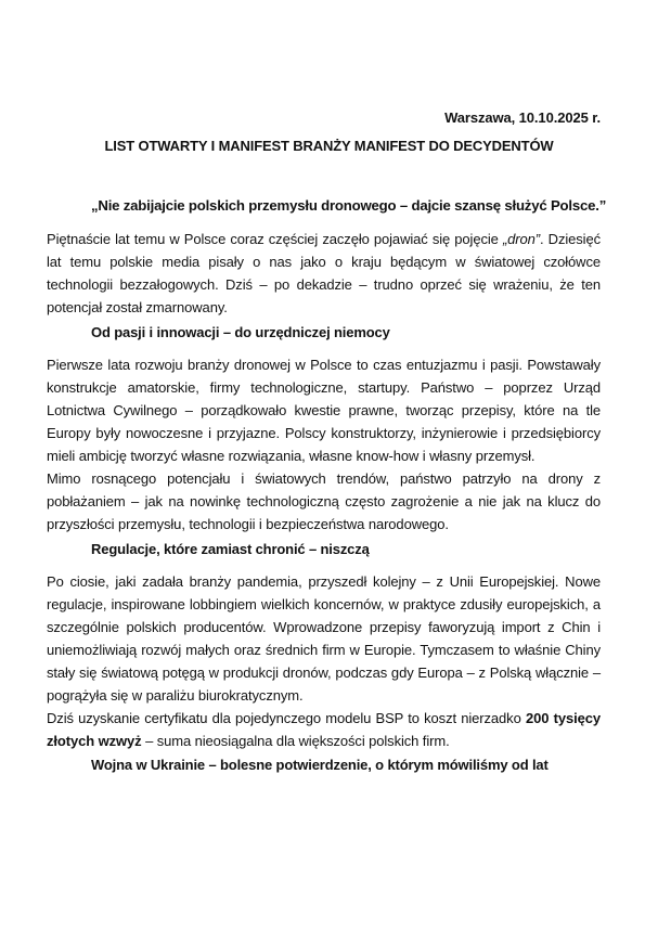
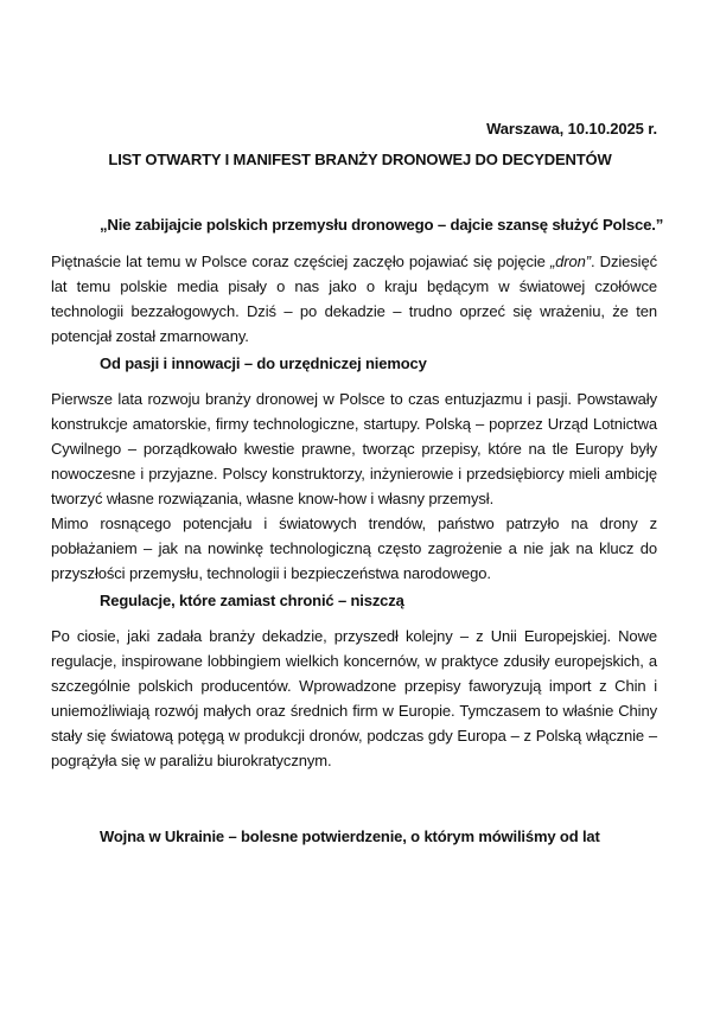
  Warszawa, 10.10.2025 r.
- LIST OTWARTY I MANIFEST BRANŻY MANIFEST DO DECYDENTÓW
+ LIST OTWARTY I MANIFEST BRANŻY DRONOWEJ DO DECYDENTÓW
  „Nie zabijajcie polskich przemysłu dronowego – dajcie szansę służyć Polsce.”
  Piętnaście lat temu w Polsce coraz częściej zaczęło pojawiać się pojęcie „dron”. Dziesięć lat temu polskie media pisały o nas jako o kraju będącym w światowej czołówce technologii bezzałogowych. Dziś – po dekadzie – trudno oprzeć się wrażeniu, że ten potencjał został zmarnowany.
  Od pasji i innowacji – do urzędniczej niemocy
- Pierwsze lata rozwoju branży dronowej w Polsce to czas entuzjazmu i pasji. Powstawały konstrukcje amatorskie, firmy technologiczne, startupy. Państwo – poprzez Urząd Lotnictwa Cywilnego – porządkowało kwestie prawne, tworząc przepisy, które na tle Europy były nowoczesne i przyjazne. Polscy konstruktorzy, inżynierowie i przedsiębiorcy mieli ambicję tworzyć własne rozwiązania, własne know-how i własny przemysł.
+ Pierwsze lata rozwoju branży dronowej w Polsce to czas entuzjazmu i pasji. Powstawały konstrukcje amatorskie, firmy technologiczne, startupy. Polską – poprzez Urząd Lotnictwa Cywilnego – porządkowało kwestie prawne, tworząc przepisy, które na tle Europy były nowoczesne i przyjazne. Polscy konstruktorzy, inżynierowie i przedsiębiorcy mieli ambicję tworzyć własne rozwiązania, własne know-how i własny przemysł.
  Mimo rosnącego potencjału i światowych trendów, państwo patrzyło na drony z pobłażaniem – jak na nowinkę technologiczną często zagrożenie a nie jak na klucz do przyszłości przemysłu, technologii i bezpieczeństwa narodowego.
  Regulacje, które zamiast chronić – niszczą
- Po ciosie, jaki zadała branży pandemia, przyszedł kolejny – z Unii Europejskiej. Nowe regulacje, inspirowane lobbingiem wielkich koncernów, w praktyce zdusiły europejskich, a szczególnie polskich producentów. Wprowadzone przepisy faworyzują import z Chin i uniemożliwiają rozwój małych oraz średnich firm w Europie. Tymczasem to właśnie Chiny stały się światową potęgą w produkcji dronów, podczas gdy Europa – z Polską włącznie – pogrążyła się w paraliżu biurokratycznym.
+ Po ciosie, jaki zadała branży dekadzie, przyszedł kolejny – z Unii Europejskiej. Nowe regulacje, inspirowane lobbingiem wielkich koncernów, w praktyce zdusiły europejskich, a szczególnie polskich producentów. Wprowadzone przepisy faworyzują import z Chin i uniemożliwiają rozwój małych oraz średnich firm w Europie. Tymczasem to właśnie Chiny stały się światową potęgą w produkcji dronów, podczas gdy Europa – z Polską włącznie – pogrążyła się w paraliżu biurokratycznym.
- Dziś uzyskanie certyfikatu dla pojedynczego modelu BSP to koszt nierzadko 200 tysięcy złotych wzwyż – suma nieosiągalna dla większości polskich firm.
  Wojna w Ukrainie – bolesne potwierdzenie, o którym mówiliśmy od lat
